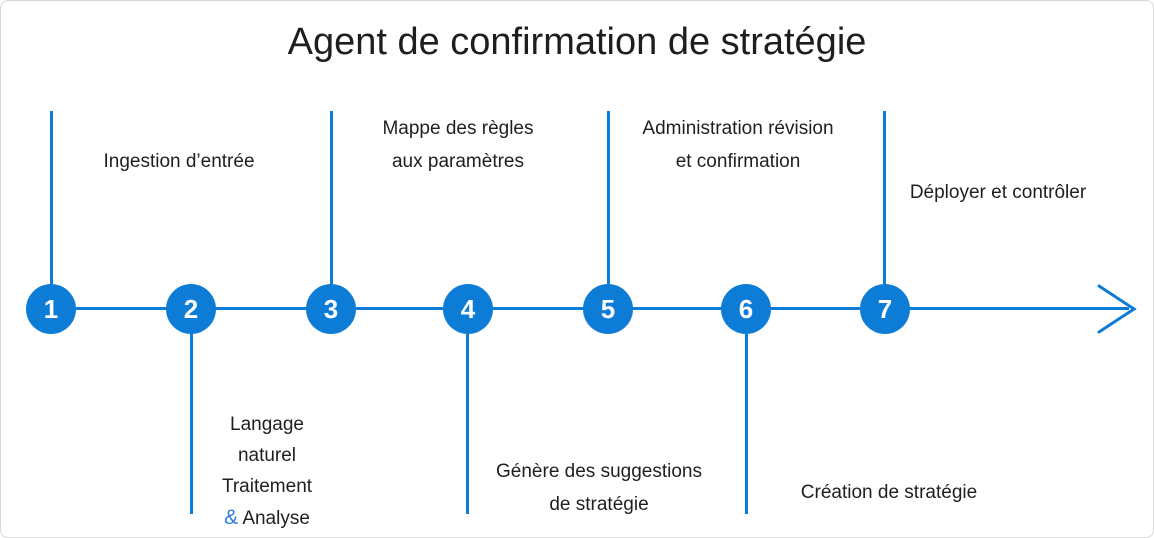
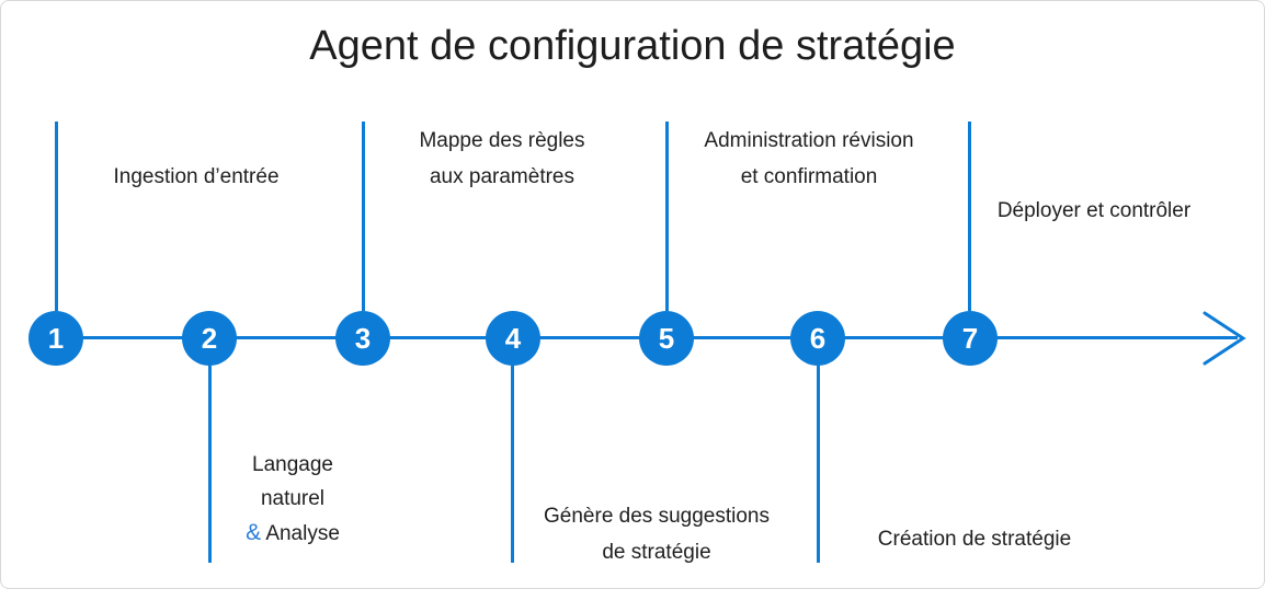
- Agent de confirmation de stratégie
+ Agent de configuration de stratégie
  1
  2
  3
  4
  5
  6
  7
  Ingestion d’entrée
  Mappe des règles
  aux paramètres
  Administration révision
  et confirmation
  Déployer et contrôler
  Langage
  naturel
- Traitement
  & Analyse
  Génère des suggestions
  de stratégie
  Création de stratégie
